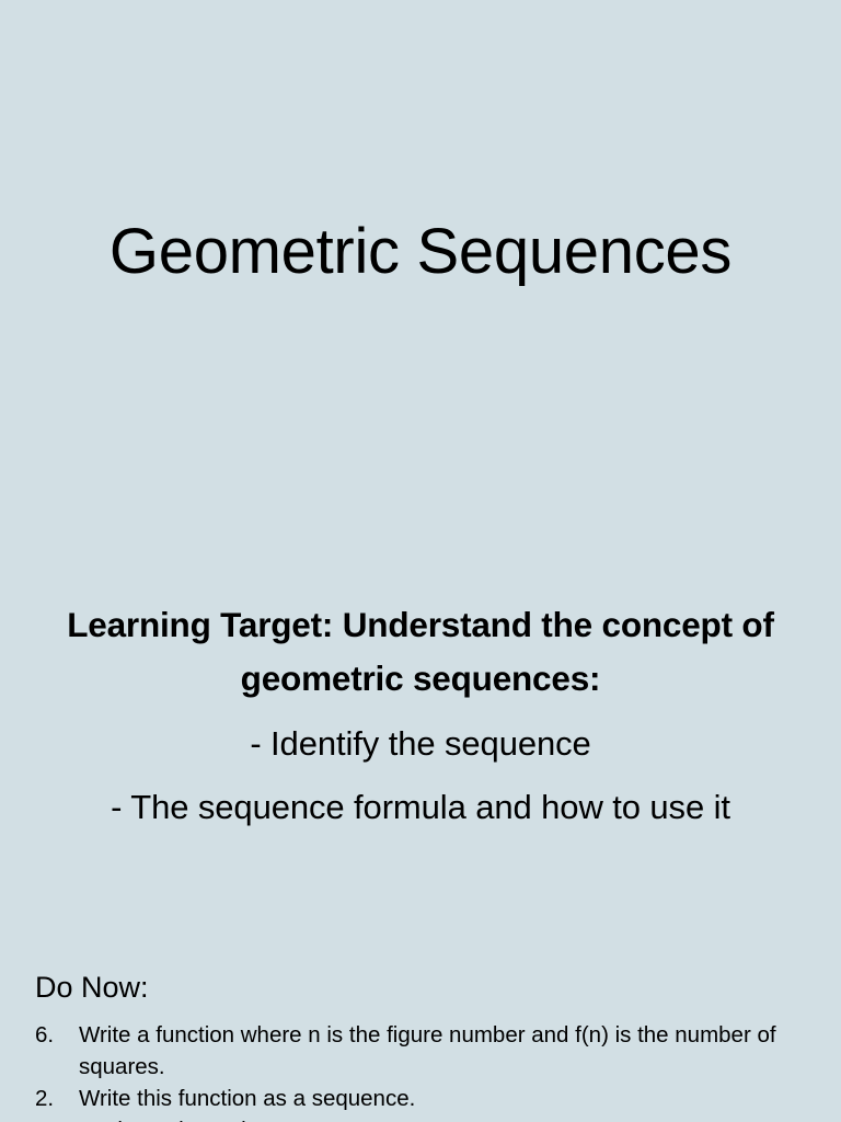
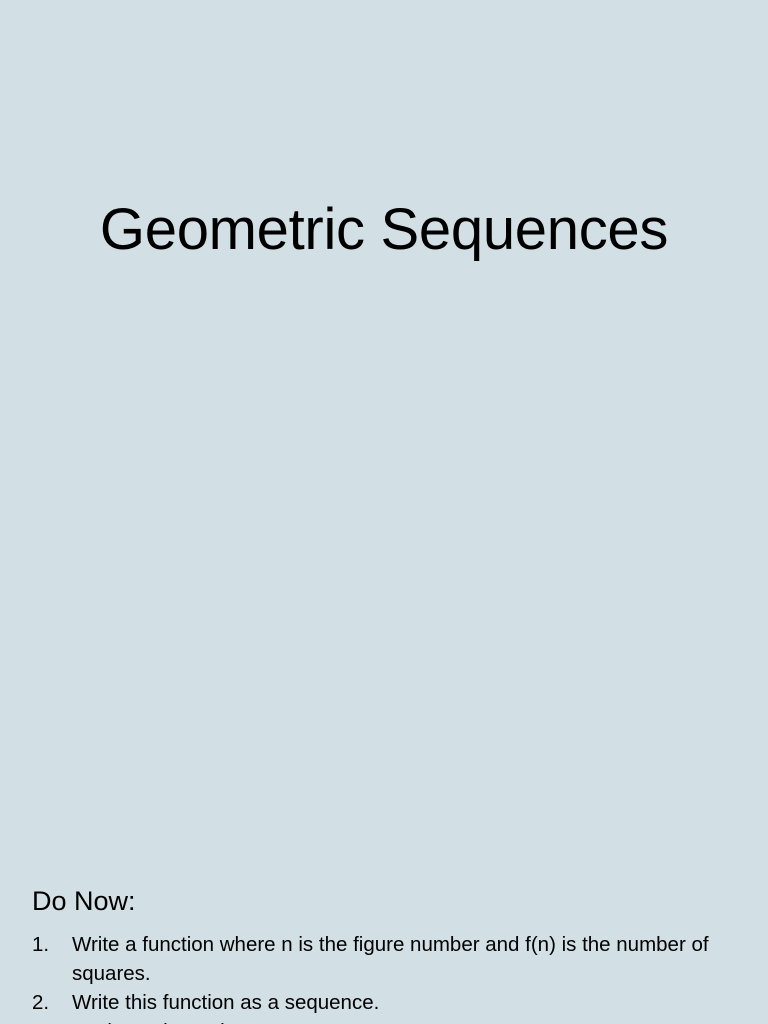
  Geometric Sequences
- Learning Target: Understand the concept of geometric sequences:
- - Identify the sequence
- - The sequence formula and how to use it
  Do Now:
- 6.
+ 1.
  Write a function where n is the figure number and f(n) is the number of squares.
  2.
  Write this function as a sequence.
